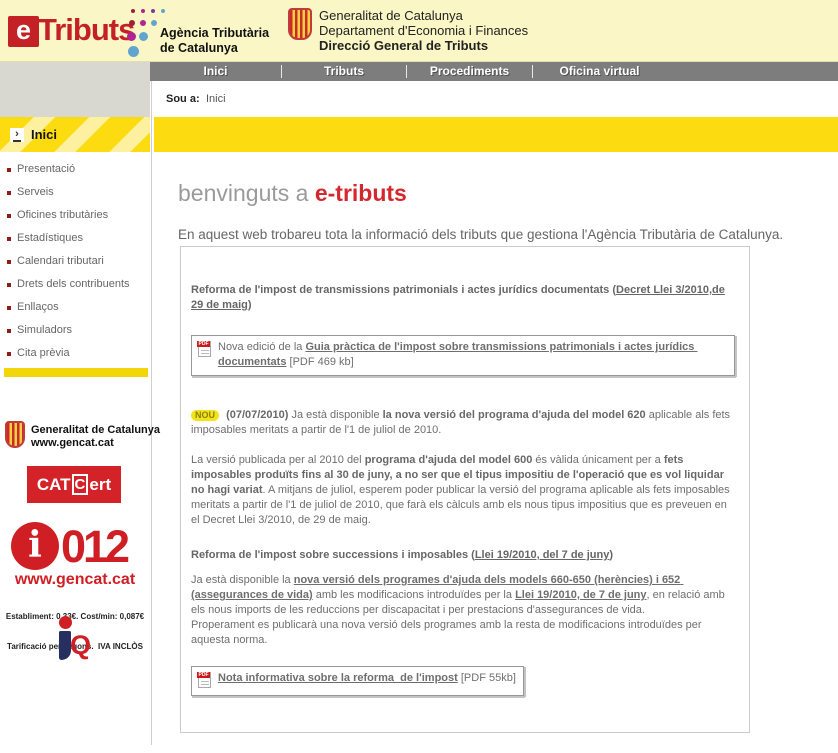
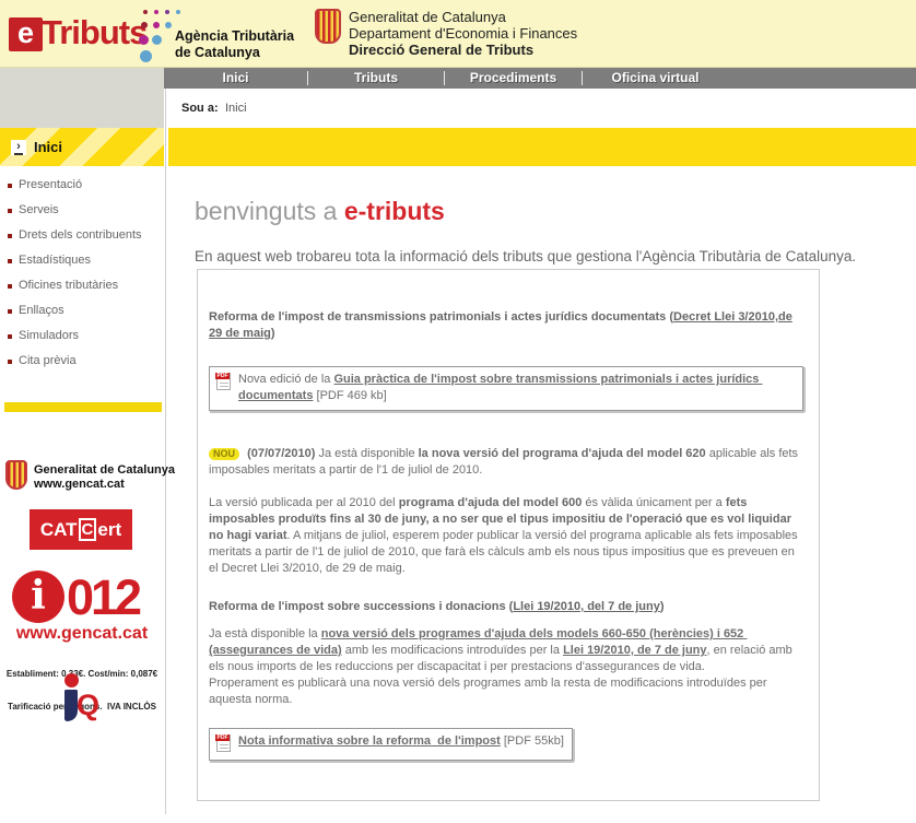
  e
  Tributs
  Agència Tributària
  de Catalunya
  Generalitat de Catalunya
  Departament d'Economia i Finances
  Direcció General de Tributs
  Inici
  Tributs
  Procediments
  Oficina virtual
  Sou a:
  Inici
  ›
  Inici
  Presentació
  Serveis
- Oficines tributàries
+ Drets dels contribuents
  Estadístiques
- Calendari tributari
- Drets dels contribuents
+ Oficines tributàries
  Enllaços
  Simuladors
  Cita prèvia
  Generalitat de Catalunya
  www.gencat.cat
  CAT
  C
  ert
  i
  012
  www.gencat.cat
  Establiment: 0€. Cost/min: 0,087€
  Tarificació pegons. IVA INCLÒS
  Q
  benvinguts a e-tributs
  En aquest web trobareu tota la informació dels tributs que gestiona l'Agència Tributària de Catalunya.
  Reforma de l'impost de transmissions patrimonials i actes jurídics documentats (Decret Llei 3/2010,de 29 de maig)
  Nova edició de la Guia pràctica de l'impost sobre transmissions patrimonials i actes jurídics documentats [PDF 469 kb]
  NOU (07/07/2010) Ja està disponible la nova versió del programa d'ajuda del model 620 aplicable als fets imposables meritats a partir de l'1 de juliol de 2010.
  La versió publicada per al 2010 del programa d'ajuda del model 600 és vàlida únicament per a fets imposables produïts fins al 30 de juny, a no ser que el tipus impositiu de l'operació que es vol liquidar no hagi variat. A mitjans de juliol, esperem poder publicar la versió del programa aplicable als fets imposables meritats a partir de l'1 de juliol de 2010, que farà els càlculs amb els nous tipus impositius que es preveuen en el Decret Llei 3/2010, de 29 de maig.
- Reforma de l'impost sobre successions i imposables (Llei 19/2010, del 7 de juny)
+ Reforma de l'impost sobre successions i donacions (Llei 19/2010, del 7 de juny)
  Ja està disponible la nova versió dels programes d'ajuda dels models 660-650 (herències) i 652 (assegurances de vida) amb les modificacions introduïdes per la Llei 19/2010, de 7 de juny, en relació amb els nous imports de les reduccions per discapacitat i per prestacions d'assegurances de vida.
  Properament es publicarà una nova versió dels programes amb la resta de modificacions introduïdes per aquesta norma.
  Nota informativa sobre la reforma de l'impost [PDF 55kb]
